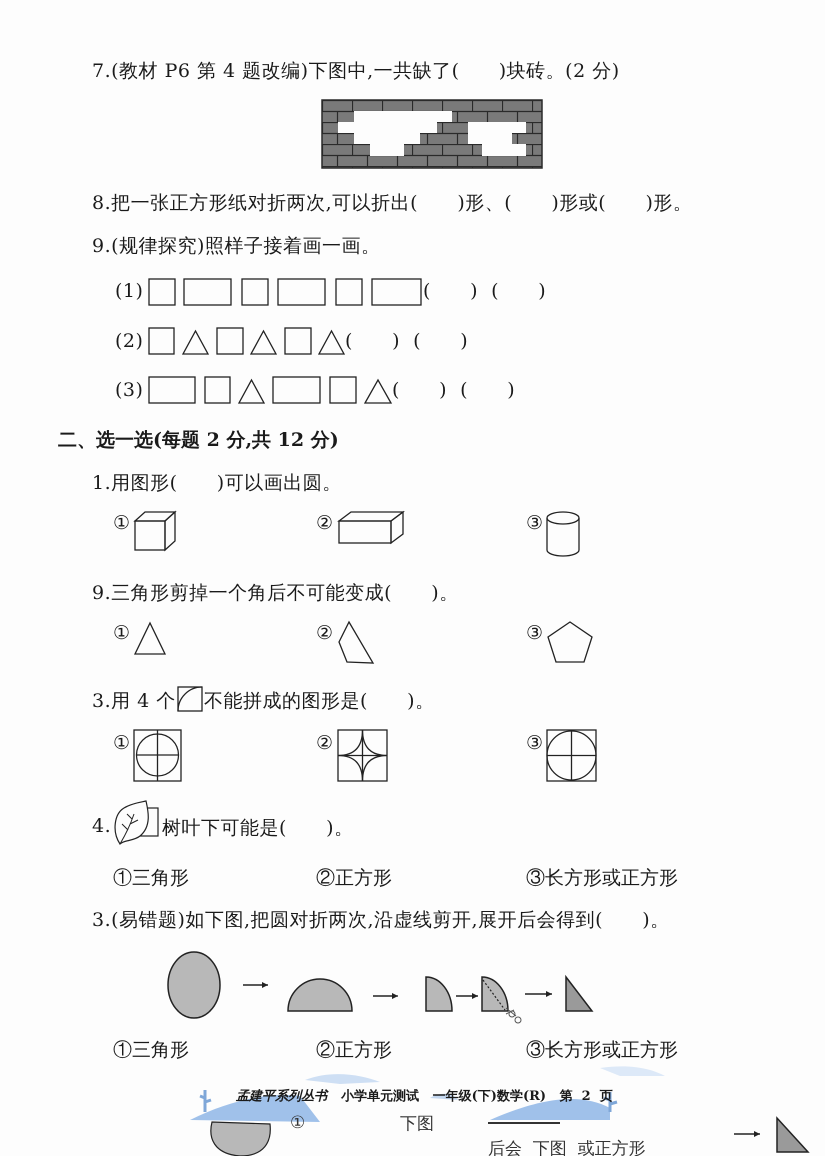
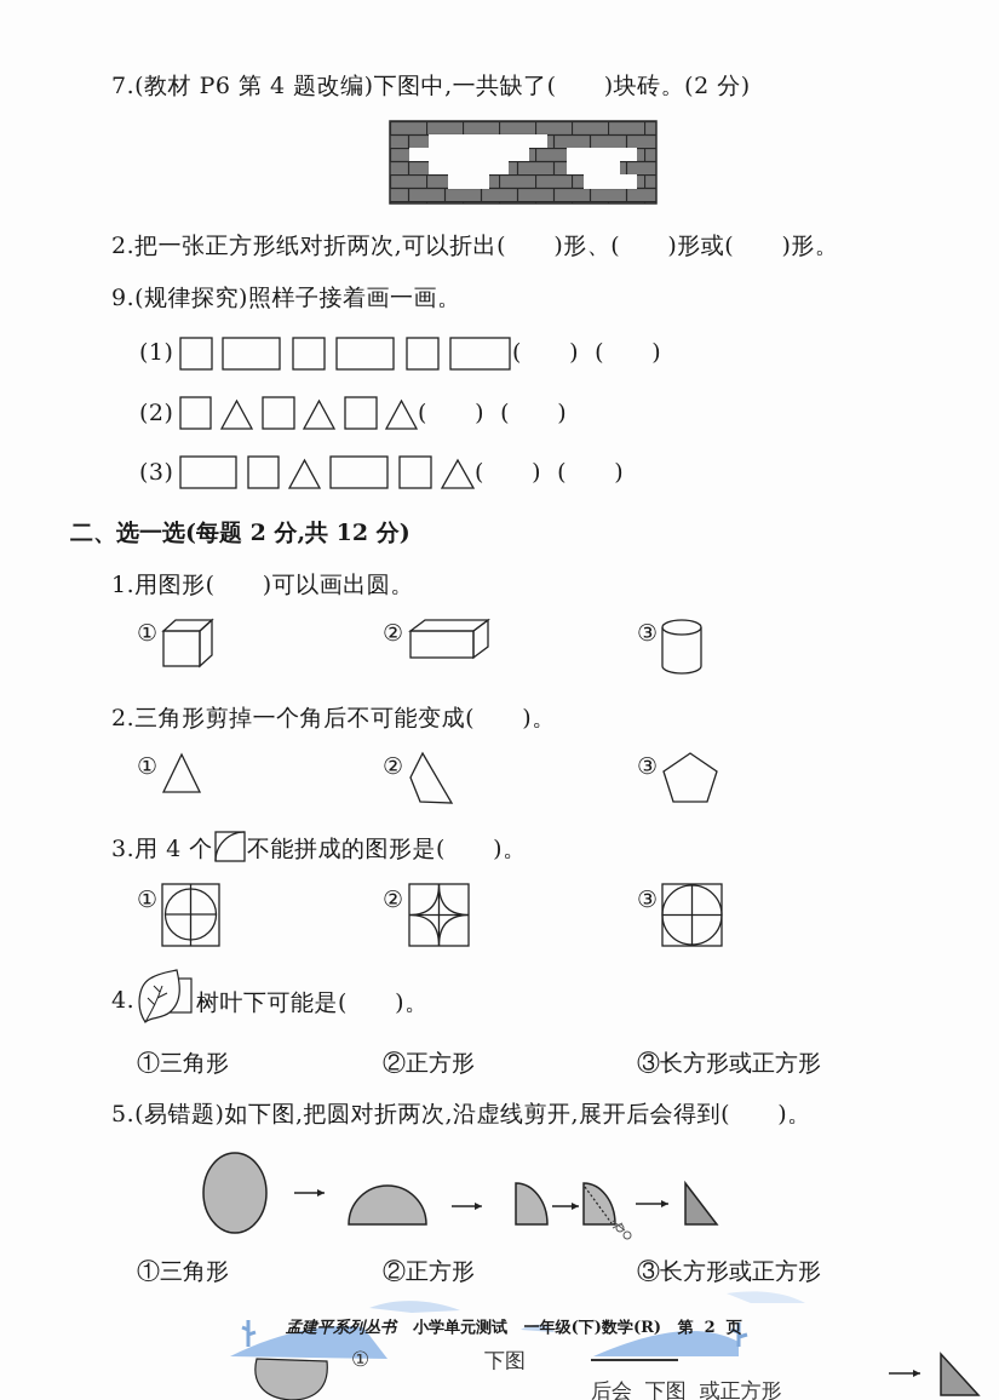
  7.(教材 P6 第 4 题改编)下图中,一共缺了( )块砖。(2 分)
- 8.把一张正方形纸对折两次,可以折出( )形、( )形或( )形。
+ 2.把一张正方形纸对折两次,可以折出( )形、( )形或( )形。
  9.(规律探究)照样子接着画一画。
  (1)
  ( ) ( )
  (2)
  ( ) ( )
  (3)
  ( ) ( )
  二、选一选(每题 2 分,共 12 分)
  1.用图形( )可以画出圆。
  ①
  ②
  ③
- 9.三角形剪掉一个角后不可能变成( )。
+ 2.三角形剪掉一个角后不可能变成( )。
  ①
  ②
  ③
  3.用 4 个
  不能拼成的图形是( )。
  ①
  ②
  ③
  4.
  树叶下可能是( )。
  ①三角形
  ②正方形
  ③长方形或正方形
- 3.(易错题)如下图,把圆对折两次,沿虚线剪开,展开后会得到( )。
+ 5.(易错题)如下图,把圆对折两次,沿虚线剪开,展开后会得到( )。
  ①三角形
  ②正方形
  ③长方形或正方形
  孟建平系列丛书 小学单元测试 一年级(下)数学(R) 第 2 页
  ①
  下图
  后会 下图 或正方形
